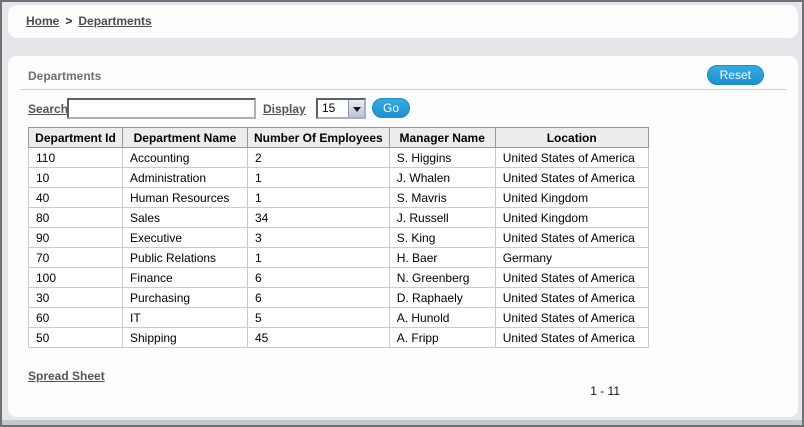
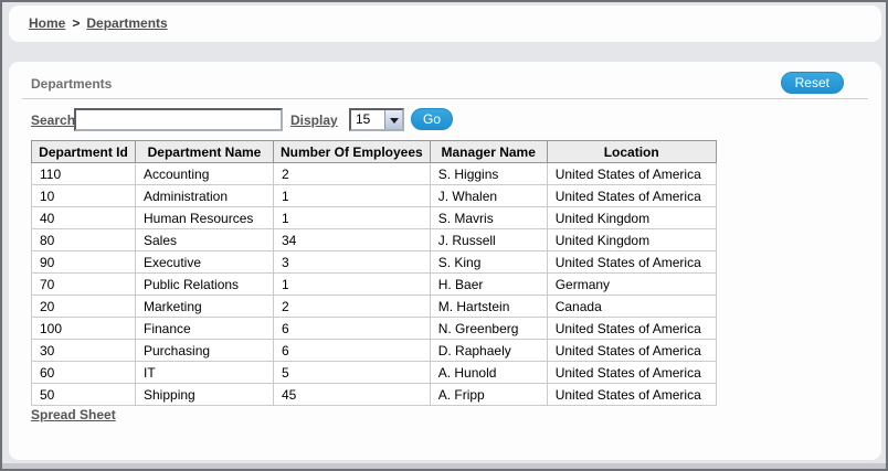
  Home > Departments
  Departments
  Reset
  Search
  Display
  15
  Go
  Department Id	Department Name	Number Of Employees	Manager Name	Location
  110	Accounting	2	S. Higgins	United States of America
  10	Administration	1	J. Whalen	United States of America
  40	Human Resources	1	S. Mavris	United Kingdom
  80	Sales	34	J. Russell	United Kingdom
  90	Executive	3	S. King	United States of America
  70	Public Relations	1	H. Baer	Germany
+ 20	Marketing	2	M. Hartstein	Canada
  100	Finance	6	N. Greenberg	United States of America
  30	Purchasing	6	D. Raphaely	United States of America
  60	IT	5	A. Hunold	United States of America
  50	Shipping	45	A. Fripp	United States of America
  Spread Sheet
- 1 - 11
